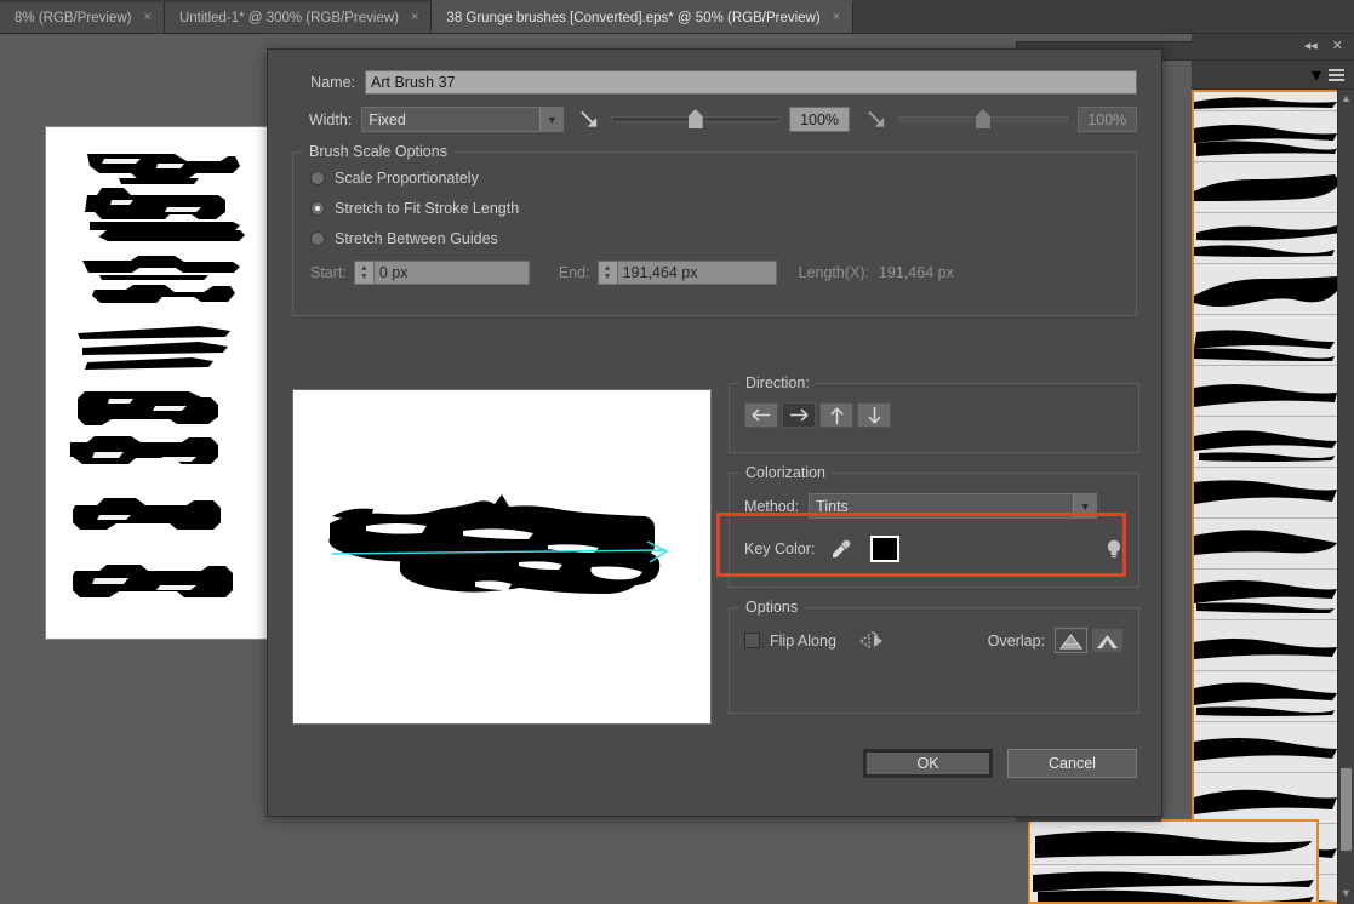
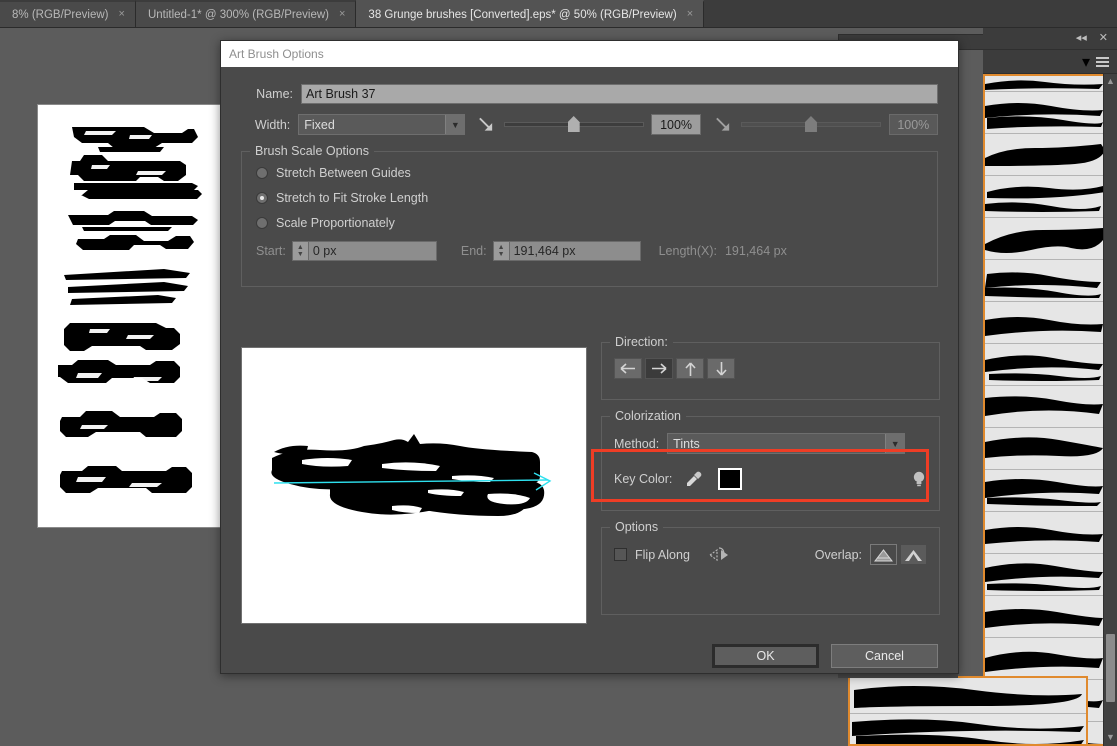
  8% (RGB/Preview)
  ×
  Untitled-1* @ 300% (RGB/Preview)
  ×
  38 Grunge brushes [Converted].eps* @ 50% (RGB/Preview)
  ×
  ◂◂
  ✕
  ▾
  ▲
  ▼
+ Art Brush Options
  Name:
  Art Brush 37
  Width:
  Fixed
  ▼
  100%
  100%
  Brush Scale Options
- Scale Proportionately
+ Stretch Between Guides
  Stretch to Fit Stroke Length
- Stretch Between Guides
+ Scale Proportionately
  Start:
  0 px
  End:
  191,464 px
  Length(X):
  191,464 px
  Direction:
  Colorization
  Method:
  Tints
  ▼
  Key Color:
  Options
  Flip Along
  Overlap:
  OK
  Cancel
